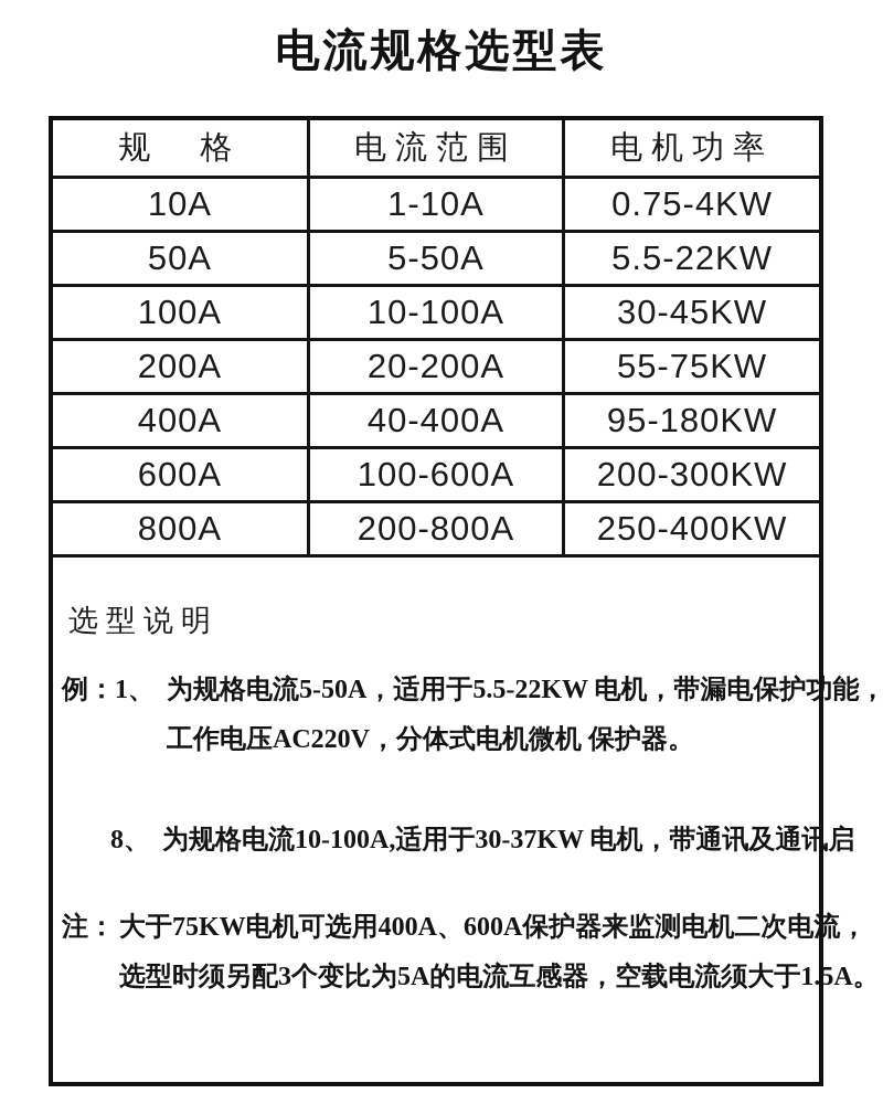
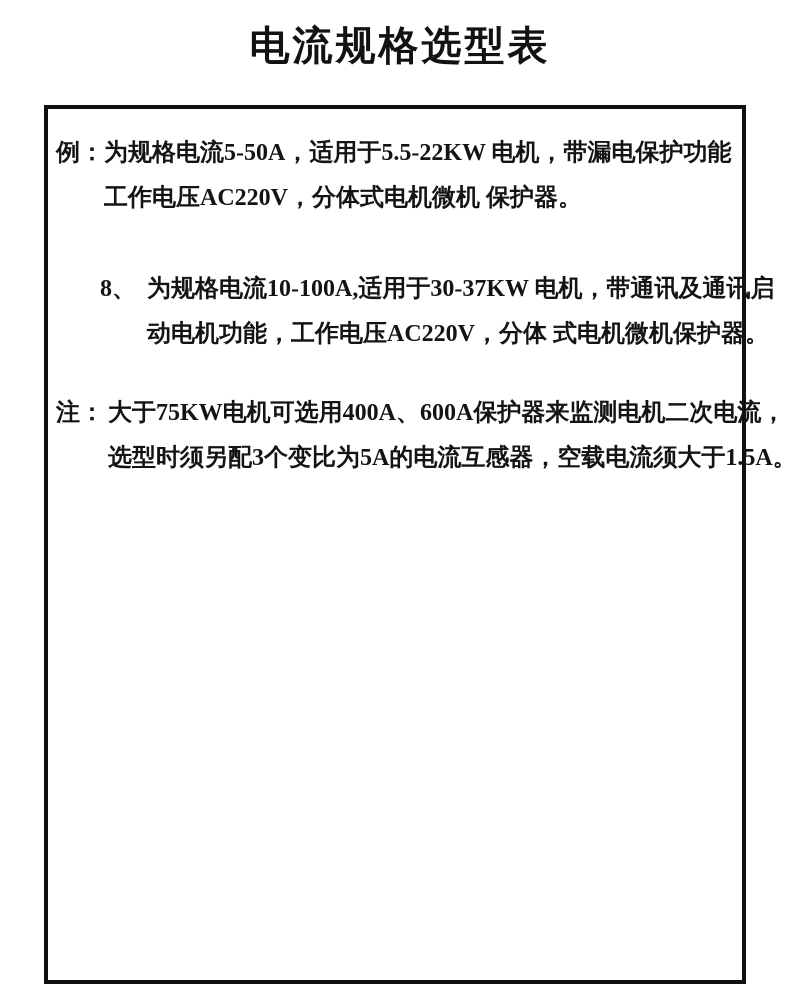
  电流规格选型表
- 规 格	电流范围	电机功率
- 10A	1-10A	0.75-4KW
- 50A	5-50A	5.5-22KW
- 100A	10-100A	30-45KW
- 200A	20-200A	55-75KW
- 400A	40-400A	95-180KW
- 600A	100-600A	200-300KW
- 800A	200-800A	250-400KW
- 选型说明
  例：
- 1、
  为规格电流5-50A，适用于5.5-22KW 电机，带漏电保护功能，
  工作电压AC220V，分体式电机微机 保护器。
  8、
  为规格电流10-100A,适用于30-37KW 电机，带通讯及通讯启
+ 动电机功能，工作电压AC220V，分体 式电机微机保护器。
  注：
  大于75KW电机可选用400A、600A保护器来监测电机二次电流，
  选型时须另配3个变比为5A的电流互感器，空载电流须大于1.5A。
